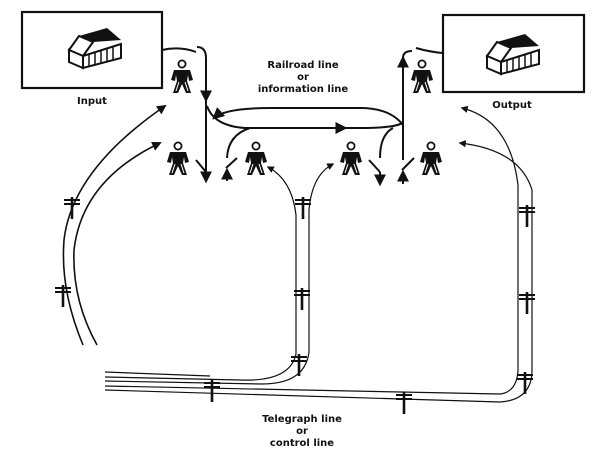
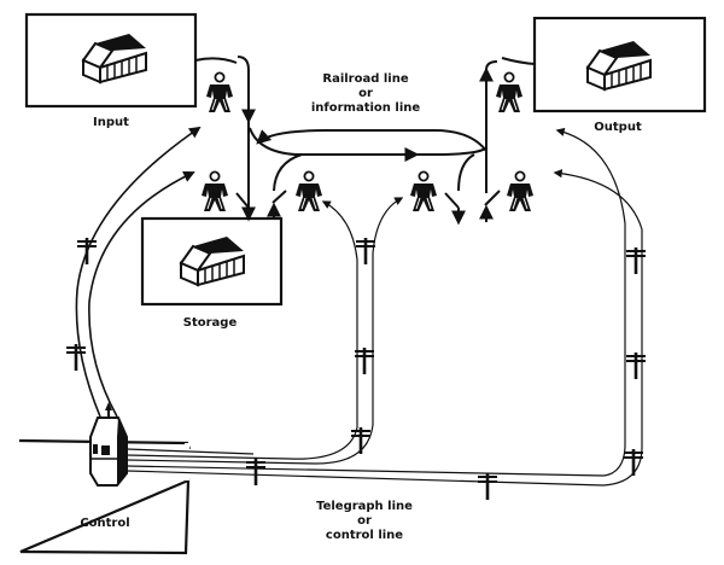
  Input
  Output
+ Storage
+ Control
  Railroad line
  or
  information line
  Telegraph line
  or
  control line
